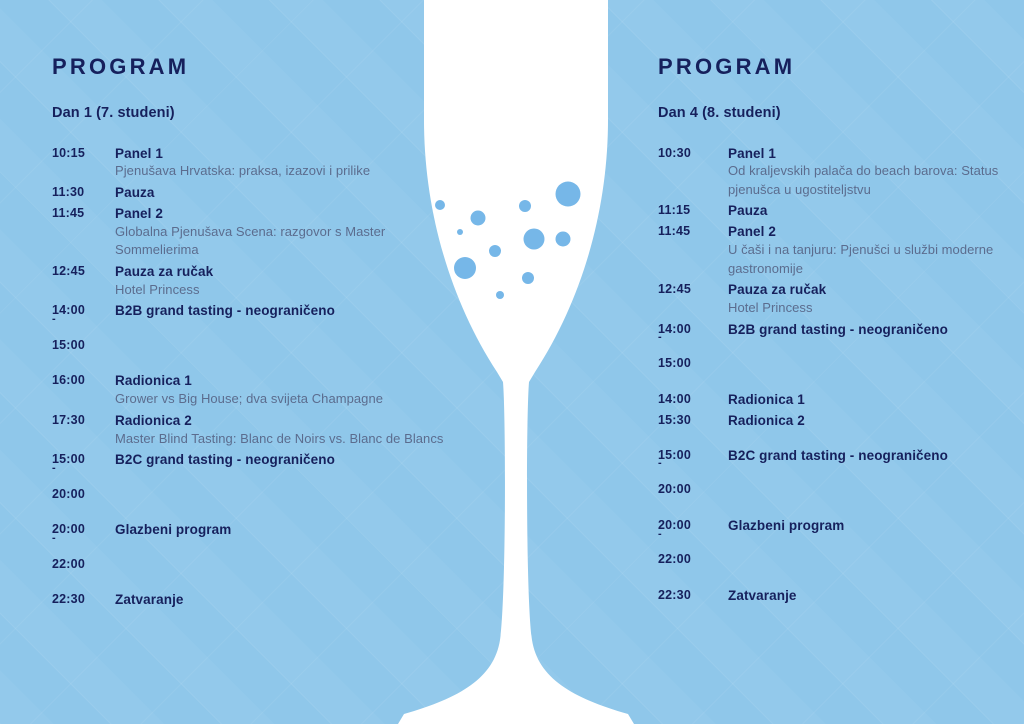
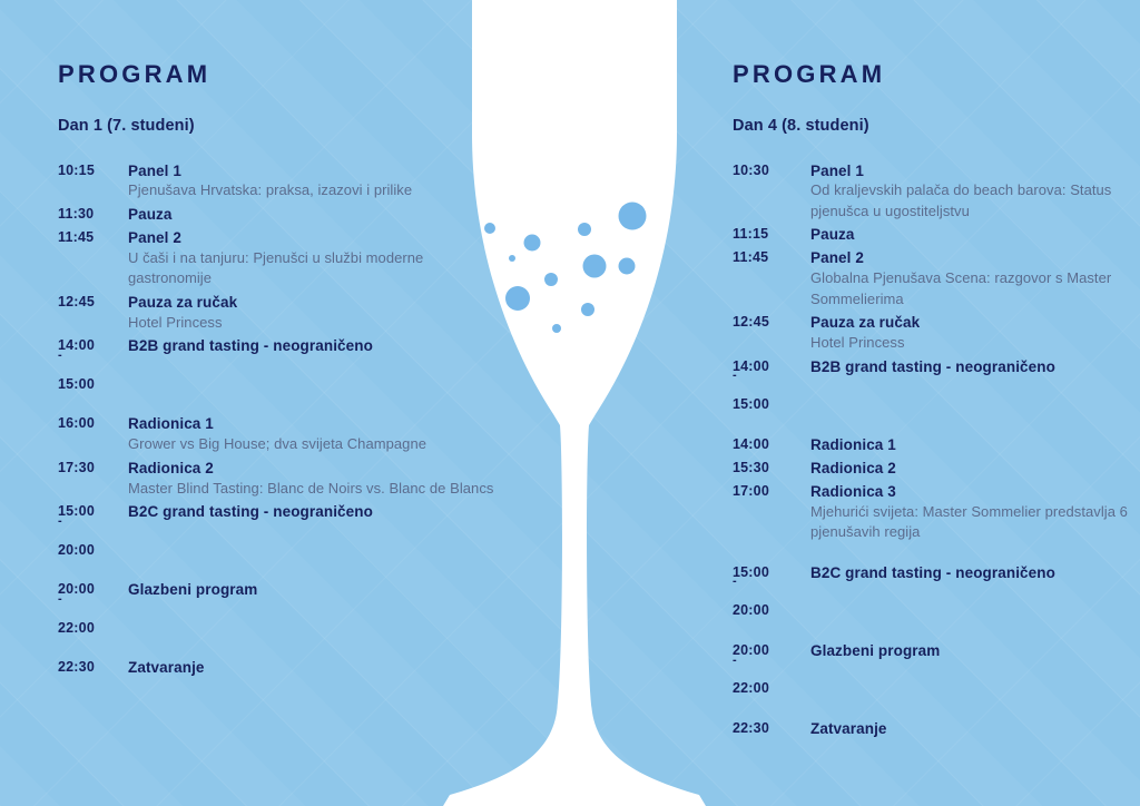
  PROGRAM
  Dan 1 (7. studeni)
  10:15
  Panel 1
  Pjenušava Hrvatska: praksa, izazovi i prilike
  11:30
  Pauza
  11:45
  Panel 2
- Globalna Pjenušava Scena: razgovor s Master Sommelierima
+ U čaši i na tanjuru: Pjenušci u službi moderne gastronomije
  12:45
  Pauza za ručak
  Hotel Princess
  14:00
  -
  15:00
  B2B grand tasting - neograničeno
  16:00
  Radionica 1
  Grower vs Big House; dva svijeta Champagne
  17:30
  Radionica 2
  Master Blind Tasting: Blanc de Noirs vs. Blanc de Blancs
  15:00
  -
  20:00
  B2C grand tasting - neograničeno
  20:00
  -
  22:00
  Glazbeni program
  22:30
  Zatvaranje
  PROGRAM
  Dan 4 (8. studeni)
  10:30
  Panel 1
  Od kraljevskih palača do beach barova: Status pjenušca u ugostiteljstvu
  11:15
  Pauza
  11:45
  Panel 2
- U čaši i na tanjuru: Pjenušci u službi moderne gastronomije
+ Globalna Pjenušava Scena: razgovor s Master Sommelierima
  12:45
  Pauza za ručak
  Hotel Princess
  14:00
  -
  15:00
  B2B grand tasting - neograničeno
  14:00
  Radionica 1
  15:30
  Radionica 2
+ 17:00
+ Radionica 3
+ Mjehurići svijeta: Master Sommelier predstavlja 6 pjenušavih regija
  15:00
  -
  20:00
  B2C grand tasting - neograničeno
  20:00
  -
  22:00
  Glazbeni program
  22:30
  Zatvaranje
